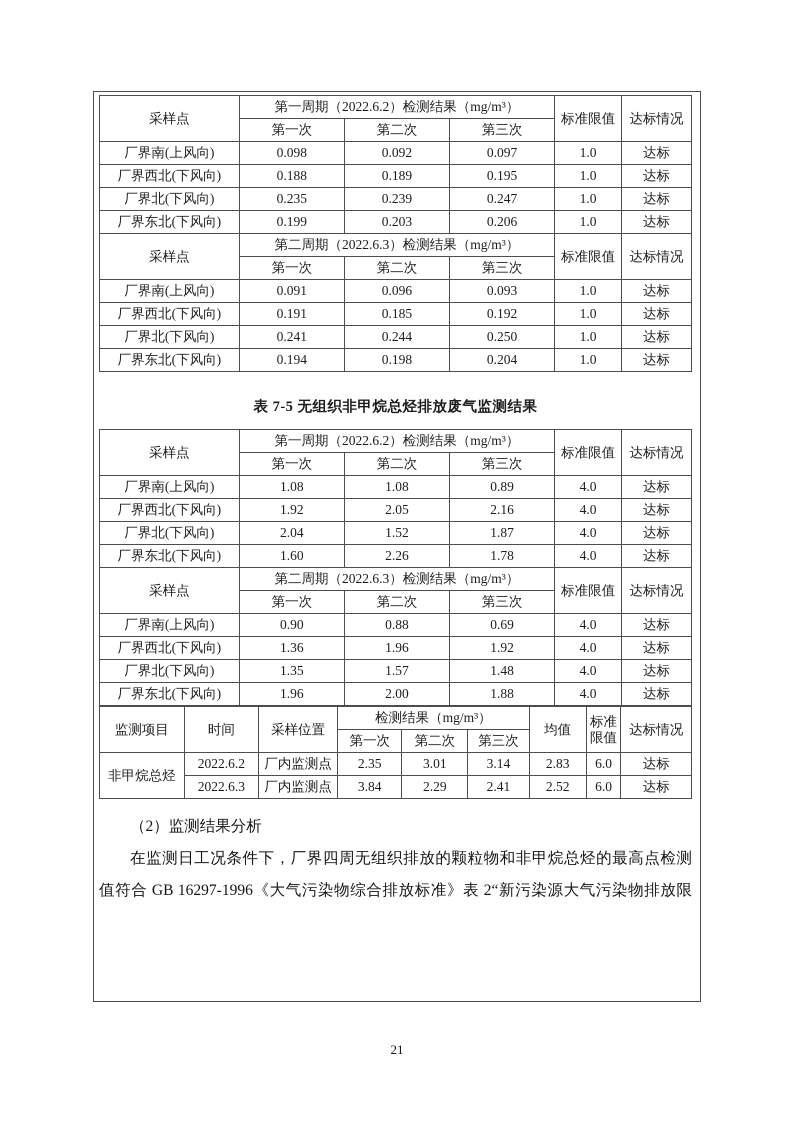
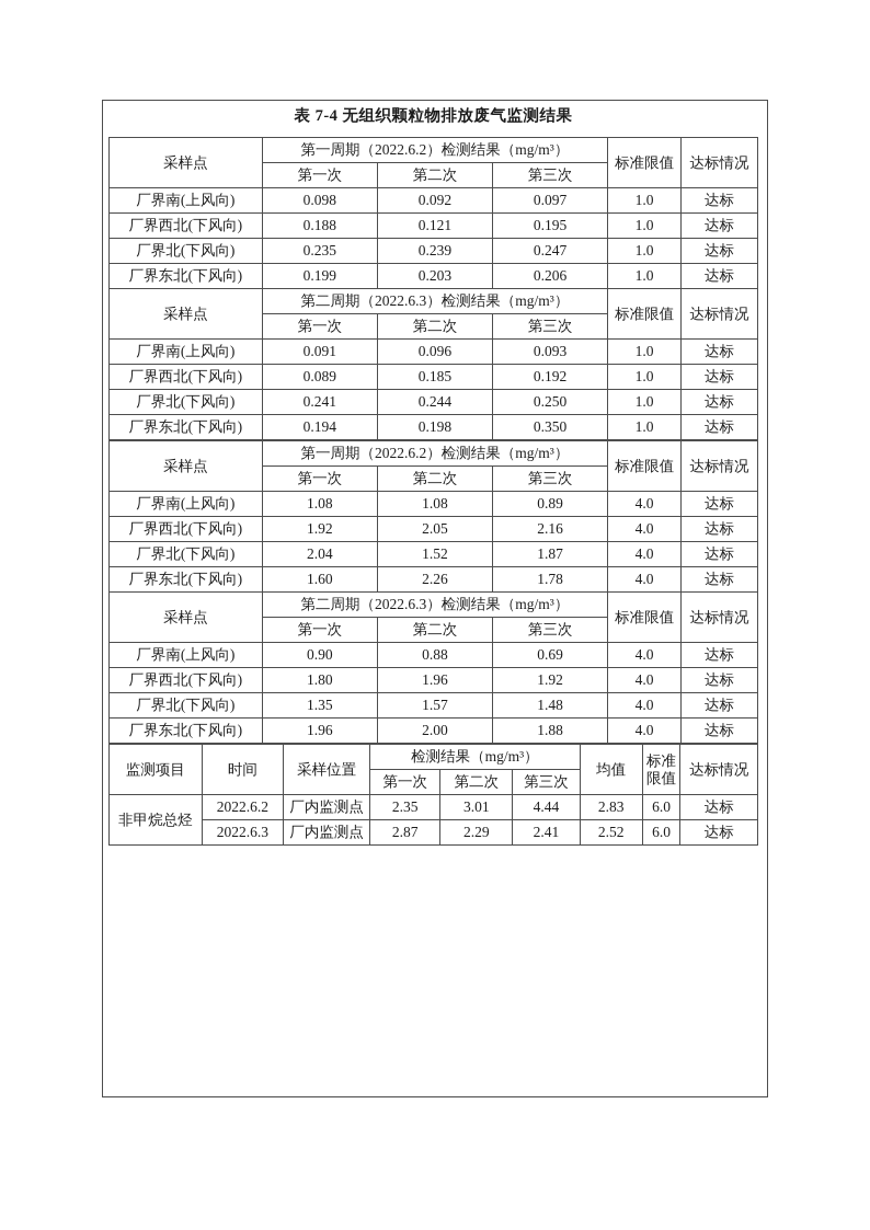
+ 表 7-4 无组织颗粒物排放废气监测结果
  采样点	第一周期（2022.6.2）检测结果（mg/m³）	标准限值	达标情况
  第一次	第二次	第三次
  厂界南(上风向)	0.098	0.092	0.097	1.0	达标
- 厂界西北(下风向)	0.188	0.189	0.195	1.0	达标
+ 厂界西北(下风向)	0.188	0.121	0.195	1.0	达标
  厂界北(下风向)	0.235	0.239	0.247	1.0	达标
  厂界东北(下风向)	0.199	0.203	0.206	1.0	达标
  采样点	第二周期（2022.6.3）检测结果（mg/m³）	标准限值	达标情况
  第一次	第二次	第三次
  厂界南(上风向)	0.091	0.096	0.093	1.0	达标
- 厂界西北(下风向)	0.191	0.185	0.192	1.0	达标
+ 厂界西北(下风向)	0.089	0.185	0.192	1.0	达标
  厂界北(下风向)	0.241	0.244	0.250	1.0	达标
- 厂界东北(下风向)	0.194	0.198	0.204	1.0	达标
+ 厂界东北(下风向)	0.194	0.198	0.350	1.0	达标
- 表 7-5 无组织非甲烷总烃排放废气监测结果
  采样点	第一周期（2022.6.2）检测结果（mg/m³）	标准限值	达标情况
  第一次	第二次	第三次
  厂界南(上风向)	1.08	1.08	0.89	4.0	达标
  厂界西北(下风向)	1.92	2.05	2.16	4.0	达标
  厂界北(下风向)	2.04	1.52	1.87	4.0	达标
  厂界东北(下风向)	1.60	2.26	1.78	4.0	达标
  采样点	第二周期（2022.6.3）检测结果（mg/m³）	标准限值	达标情况
  第一次	第二次	第三次
  厂界南(上风向)	0.90	0.88	0.69	4.0	达标
- 厂界西北(下风向)	1.36	1.96	1.92	4.0	达标
+ 厂界西北(下风向)	1.80	1.96	1.92	4.0	达标
  厂界北(下风向)	1.35	1.57	1.48	4.0	达标
  厂界东北(下风向)	1.96	2.00	1.88	4.0	达标
  监测项目	时间	采样位置	检测结果（mg/m³）	均值	标准 限值	达标情况
  第一次	第二次	第三次
- 非甲烷总烃	2022.6.2	厂内监测点	2.35	3.01	3.14	2.83	6.0	达标
+ 非甲烷总烃	2022.6.2	厂内监测点	2.35	3.01	4.44	2.83	6.0	达标
- 2022.6.3	厂内监测点	3.84	2.29	2.41	2.52	6.0	达标
+ 2022.6.3	厂内监测点	2.87	2.29	2.41	2.52	6.0	达标
- （2）监测结果分析
- 在监测日工况条件下，厂界四周无组织排放的颗粒物和非甲烷总烃的最高点检测
- 值符合 GB 16297-1996《大气污染物综合排放标准》表 2“新污染源大气污染物排放限
- 21
